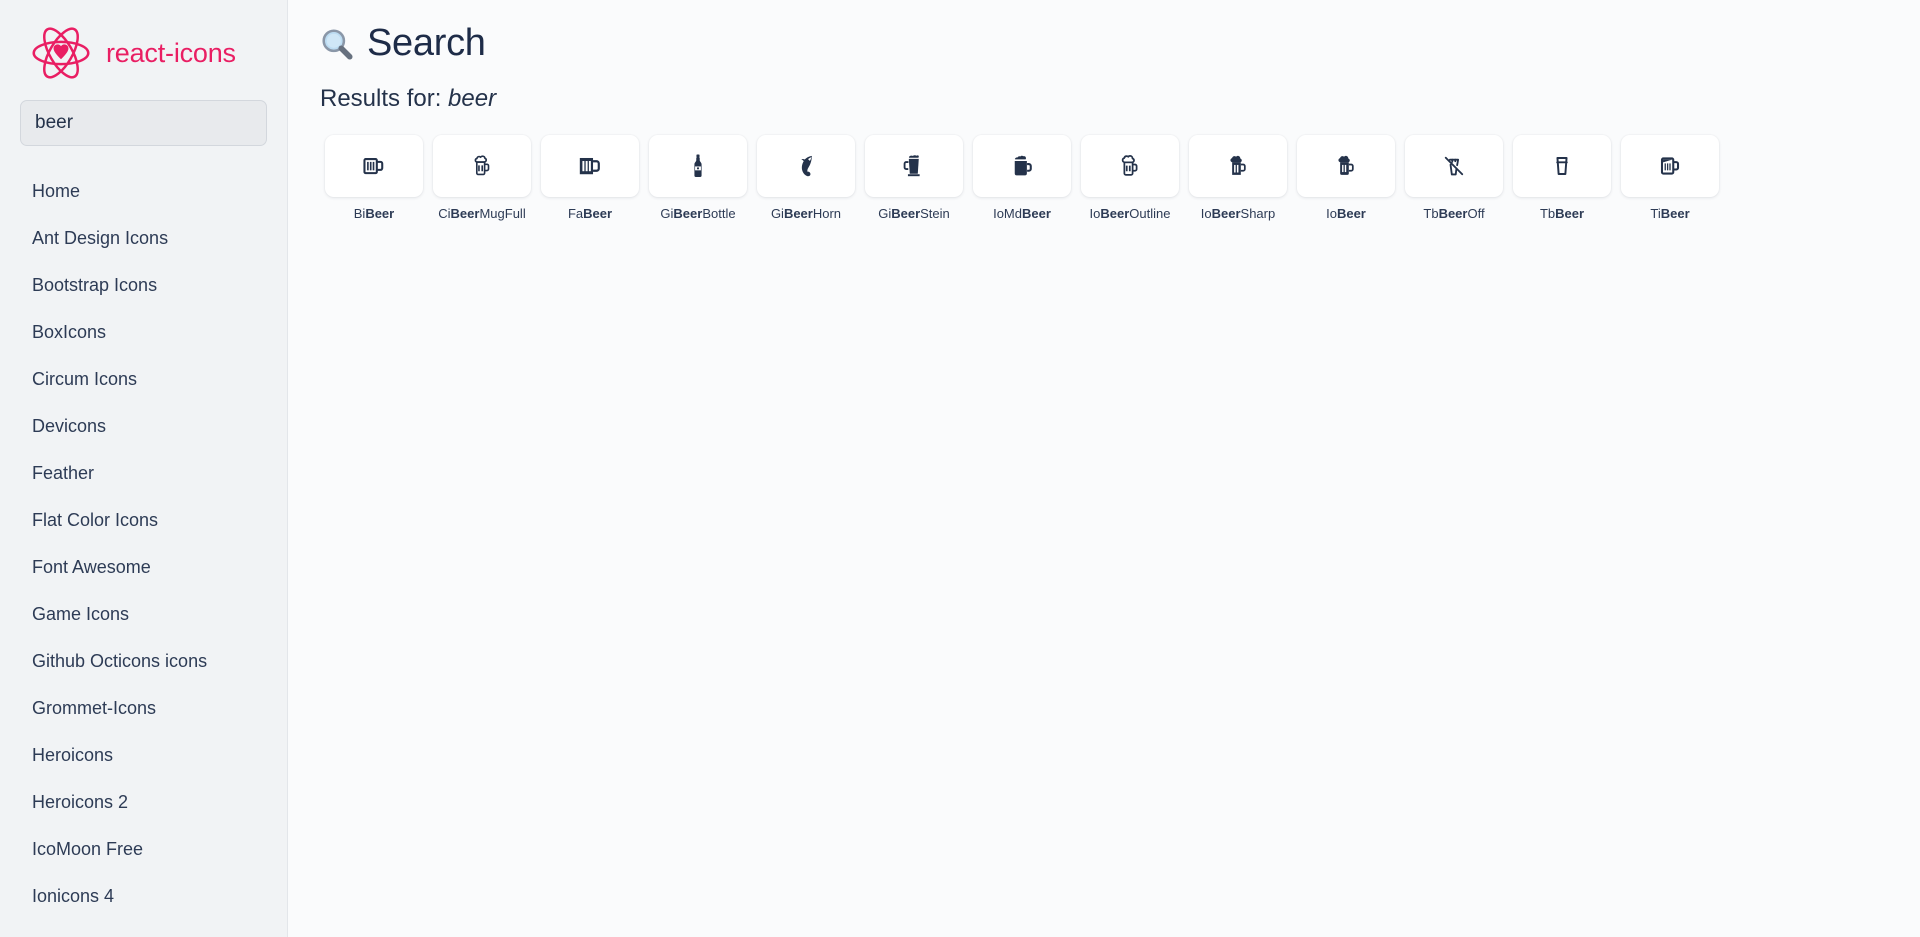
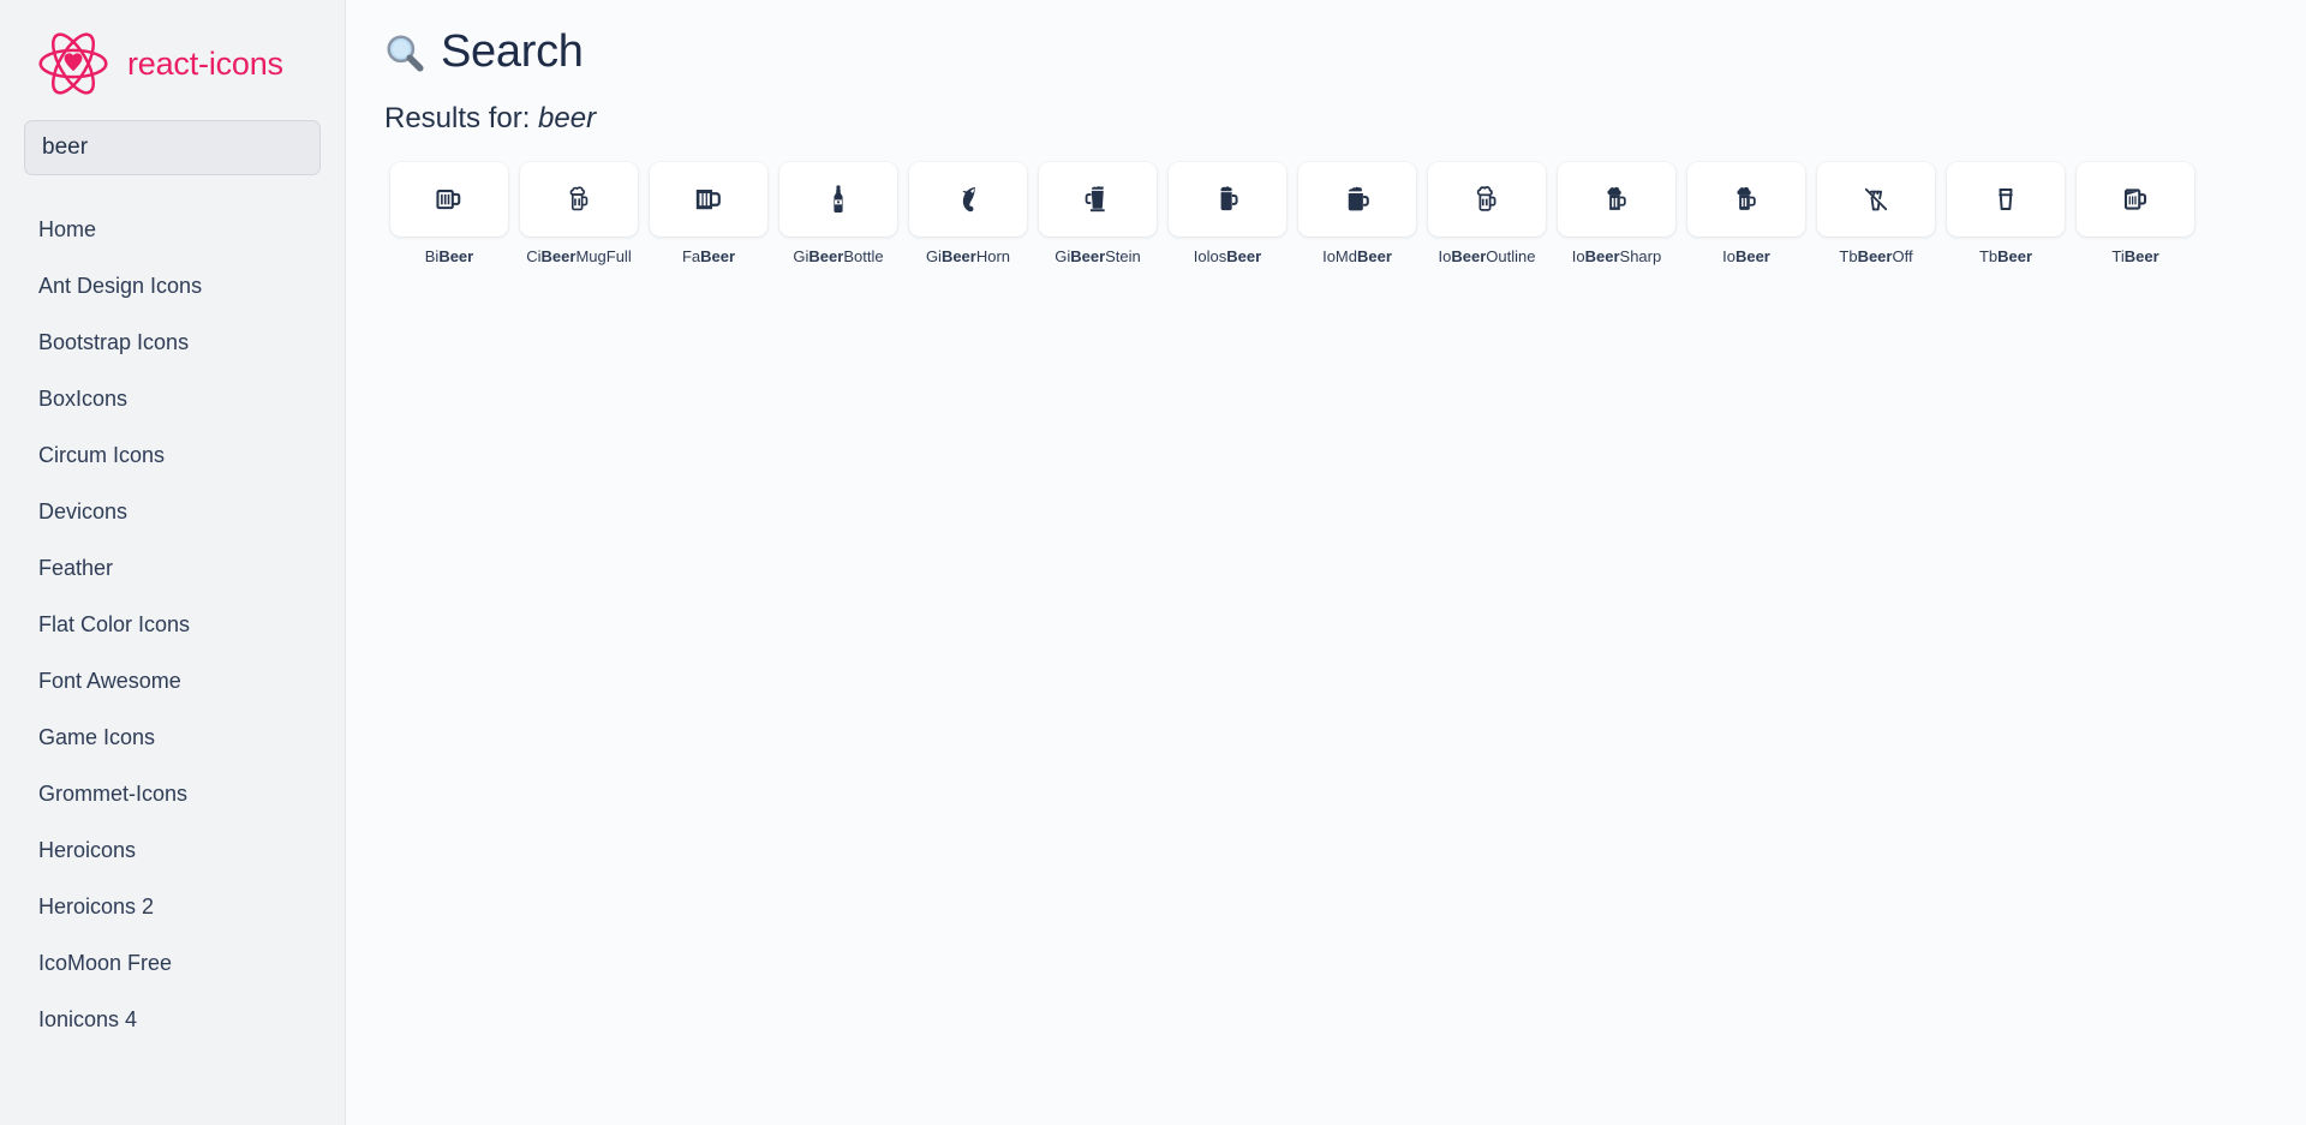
  react-icons
  beer
  Home
  Ant Design Icons
  Bootstrap Icons
  BoxIcons
  Circum Icons
  Devicons
  Feather
  Flat Color Icons
  Font Awesome
  Game Icons
- Github Octicons icons
  Grommet-Icons
  Heroicons
  Heroicons 2
  IcoMoon Free
  Ionicons 4
  Search
  Results for: beer
  BiBeer
  CiBeerMugFull
  FaBeer
  GiBeerBottle
  GiBeerHorn
  GiBeerStein
+ IolosBeer
  IoMdBeer
  IoBeerOutline
  IoBeerSharp
  IoBeer
  TbBeerOff
  TbBeer
  TiBeer
